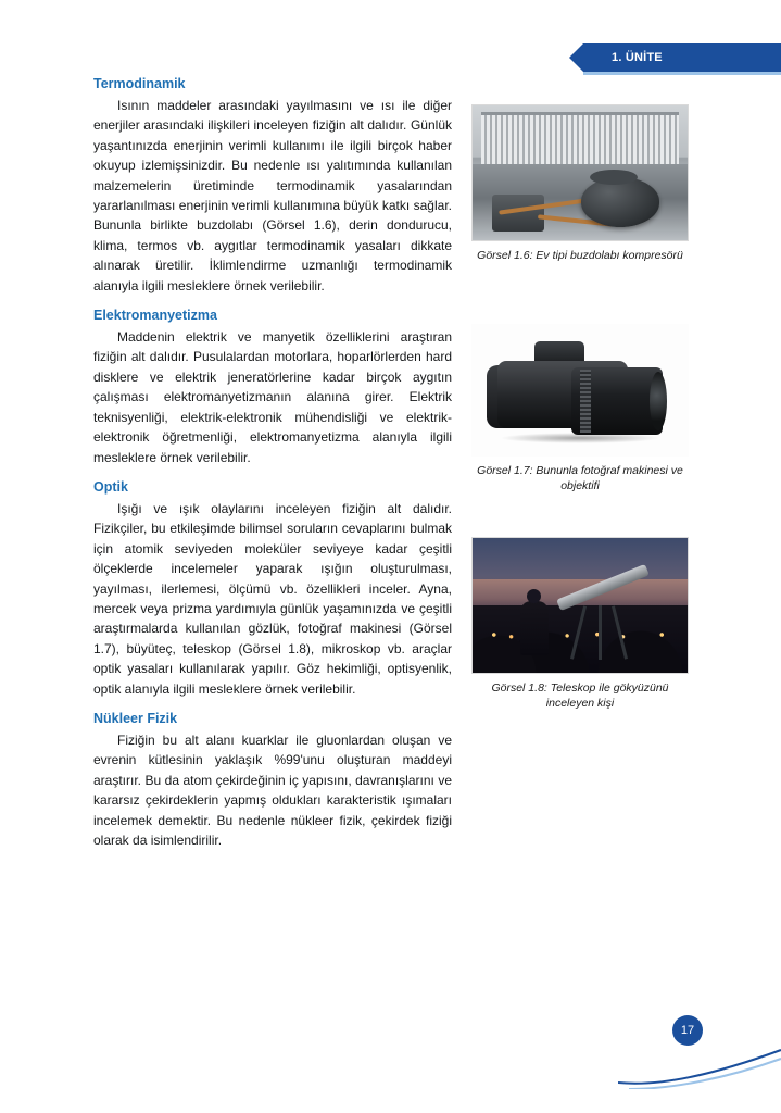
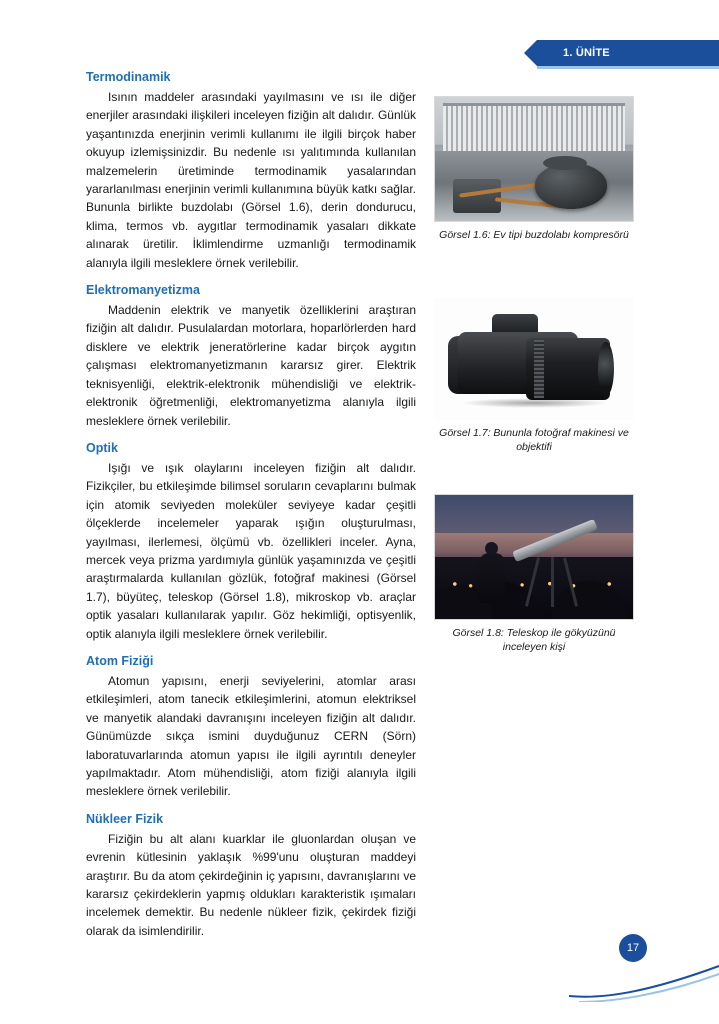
  1. ÜNİTE
  Termodinamik
  Isının maddeler arasındaki yayılmasını ve ısı ile diğer enerjiler arasındaki ilişkileri inceleyen fiziğin alt dalıdır. Günlük yaşantınızda enerjinin verimli kullanımı ile ilgili birçok haber okuyup izlemişsinizdir. Bu nedenle ısı yalıtımında kullanılan malzemelerin üretiminde termodinamik yasalarından yararlanılması enerjinin verimli kullanımına büyük katkı sağlar. Bununla birlikte buzdolabı (Görsel 1.6), derin dondurucu, klima, termos vb. aygıtlar termodinamik yasaları dikkate alınarak üretilir. İklimlendirme uzmanlığı termodinamik alanıyla ilgili mesleklere örnek verilebilir.
  Elektromanyetizma
- Maddenin elektrik ve manyetik özelliklerini araştıran fiziğin alt dalıdır. Pusulalardan motorlara, hoparlörlerden hard disklere ve elektrik jeneratörlerine kadar birçok aygıtın çalışması elektromanyetizmanın alanına girer. Elektrik teknisyenliği, elektrik-elektronik mühendisliği ve elektrik-elektronik öğretmenliği, elektromanyetizma alanıyla ilgili mesleklere örnek verilebilir.
+ Maddenin elektrik ve manyetik özelliklerini araştıran fiziğin alt dalıdır. Pusulalardan motorlara, hoparlörlerden hard disklere ve elektrik jeneratörlerine kadar birçok aygıtın çalışması elektromanyetizmanın kararsız girer. Elektrik teknisyenliği, elektrik-elektronik mühendisliği ve elektrik-elektronik öğretmenliği, elektromanyetizma alanıyla ilgili mesleklere örnek verilebilir.
  Optik
  Işığı ve ışık olaylarını inceleyen fiziğin alt dalıdır. Fizikçiler, bu etkileşimde bilimsel soruların cevaplarını bulmak için atomik seviyeden moleküler seviyeye kadar çeşitli ölçeklerde incelemeler yaparak ışığın oluşturulması, yayılması, ilerlemesi, ölçümü vb. özellikleri inceler. Ayna, mercek veya prizma yardımıyla günlük yaşamınızda ve çeşitli araştırmalarda kullanılan gözlük, fotoğraf makinesi (Görsel 1.7), büyüteç, teleskop (Görsel 1.8), mikroskop vb. araçlar optik yasaları kullanılarak yapılır. Göz hekimliği, optisyenlik, optik alanıyla ilgili mesleklere örnek verilebilir.
+ Atom Fiziği
+ Atomun yapısını, enerji seviyelerini, atomlar arası etkileşimleri, atom tanecik etkileşimlerini, atomun elektriksel ve manyetik alandaki davranışını inceleyen fiziğin alt dalıdır. Günümüzde sıkça ismini duyduğunuz CERN (Sörn) laboratuvarlarında atomun yapısı ile ilgili ayrıntılı deneyler yapılmaktadır. Atom mühendisliği, atom fiziği alanıyla ilgili mesleklere örnek verilebilir.
  Nükleer Fizik
  Fiziğin bu alt alanı kuarklar ile gluonlardan oluşan ve evrenin kütlesinin yaklaşık %99'unu oluşturan maddeyi araştırır. Bu da atom çekirdeğinin iç yapısını, davranışlarını ve kararsız çekirdeklerin yapmış oldukları karakteristik ışımaları incelemek demektir. Bu nedenle nükleer fizik, çekirdek fiziği olarak da isimlendirilir.
  Görsel 1.6: Ev tipi buzdolabı kompresörü
  Görsel 1.7: Bununla fotoğraf makinesi ve objektifi
  Görsel 1.8: Teleskop ile gökyüzünü inceleyen kişi
  17
